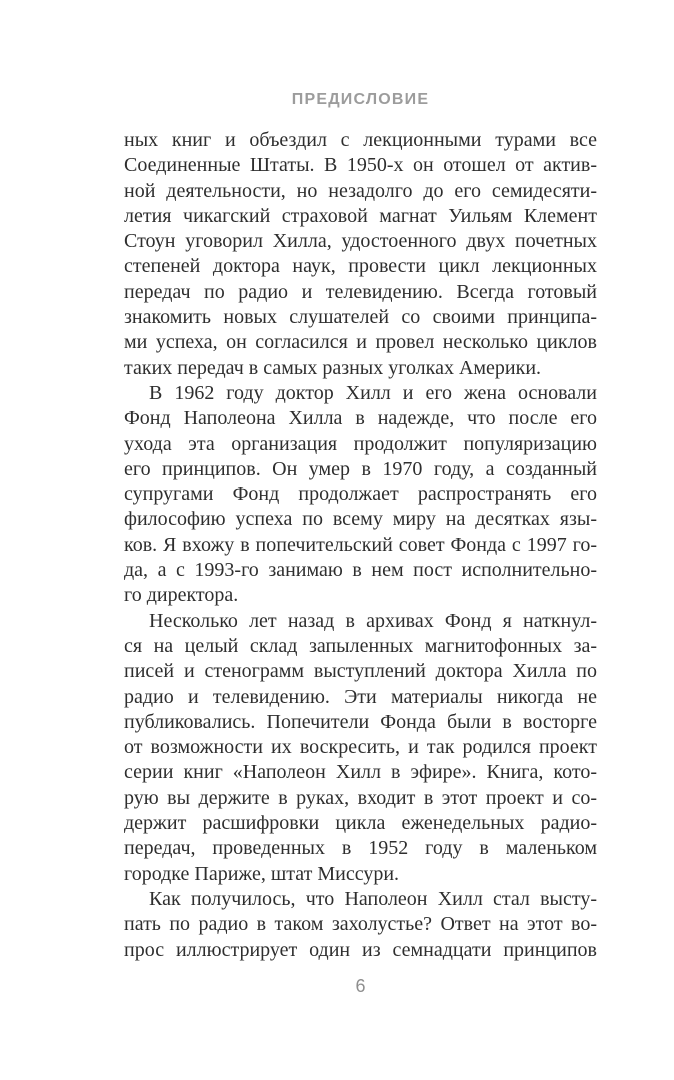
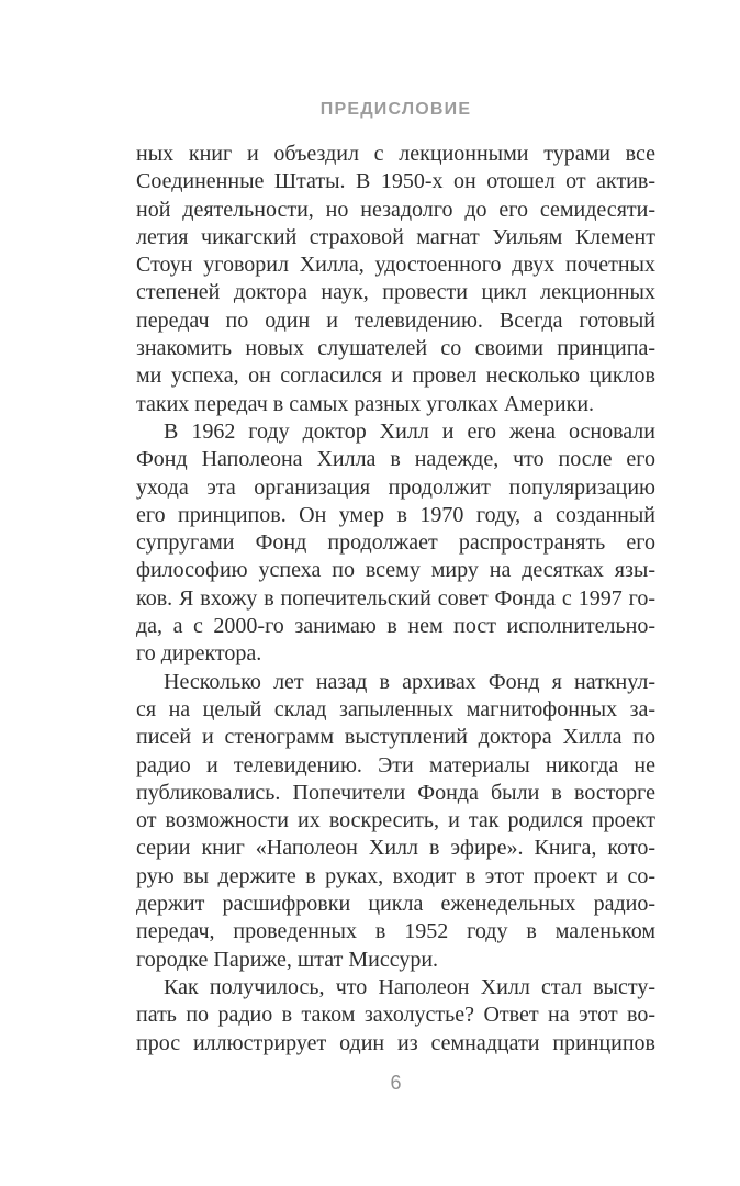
  ПРЕДИСЛОВИЕ
  ных книг и объездил с лекционными турами все
  Соединенные Штаты. В 1950-х он отошел от актив-
  ной деятельности, но незадолго до его семидесяти-
  летия чикагский страховой магнат Уильям Клемент
  Стоун уговорил Хилла, удостоенного двух почетных
  степеней доктора наук, провести цикл лекционных
- передач по радио и телевидению. Всегда готовый
+ передач по один и телевидению. Всегда готовый
  знакомить новых слушателей со своими принципа-
  ми успеха, он согласился и провел несколько циклов
  таких передач в самых разных уголках Америки.
  В 1962 году доктор Хилл и его жена основали
  Фонд Наполеона Хилла в надежде, что после его
  ухода эта организация продолжит популяризацию
  его принципов. Он умер в 1970 году, а созданный
  супругами Фонд продолжает распространять его
  философию успеха по всему миру на десятках язы-
  ков. Я вхожу в попечительский совет Фонда с 1997 го-
- да, а с 1993-го занимаю в нем пост исполнительно-
+ да, а с 2000-го занимаю в нем пост исполнительно-
  го директора.
  Несколько лет назад в архивах Фонд я наткнул-
  ся на целый склад запыленных магнитофонных за-
  писей и стенограмм выступлений доктора Хилла по
  радио и телевидению. Эти материалы никогда не
  публиковались. Попечители Фонда были в восторге
  от возможности их воскресить, и так родился проект
  серии книг «Наполеон Хилл в эфире». Книга, кото-
  рую вы держите в руках, входит в этот проект и со-
  держит расшифровки цикла еженедельных радио-
  передач, проведенных в 1952 году в маленьком
  городке Париже, штат Миссури.
  Как получилось, что Наполеон Хилл стал высту-
  пать по радио в таком захолустье? Ответ на этот во-
  прос иллюстрирует один из семнадцати принципов
  6
